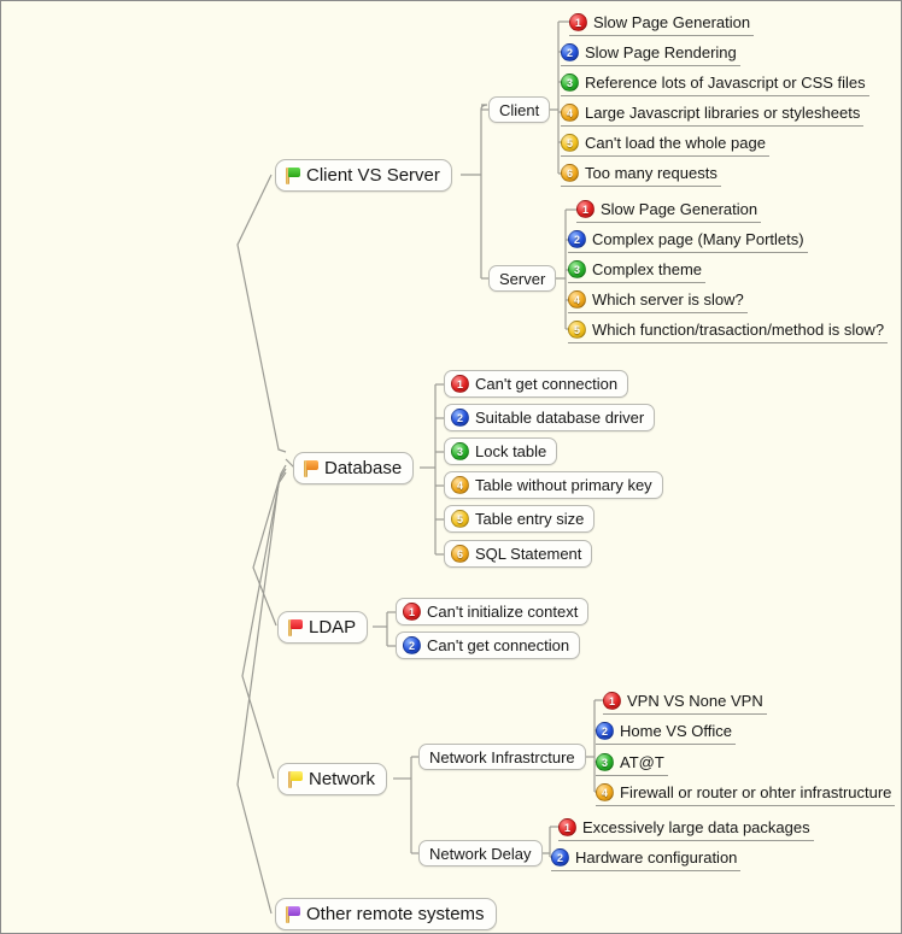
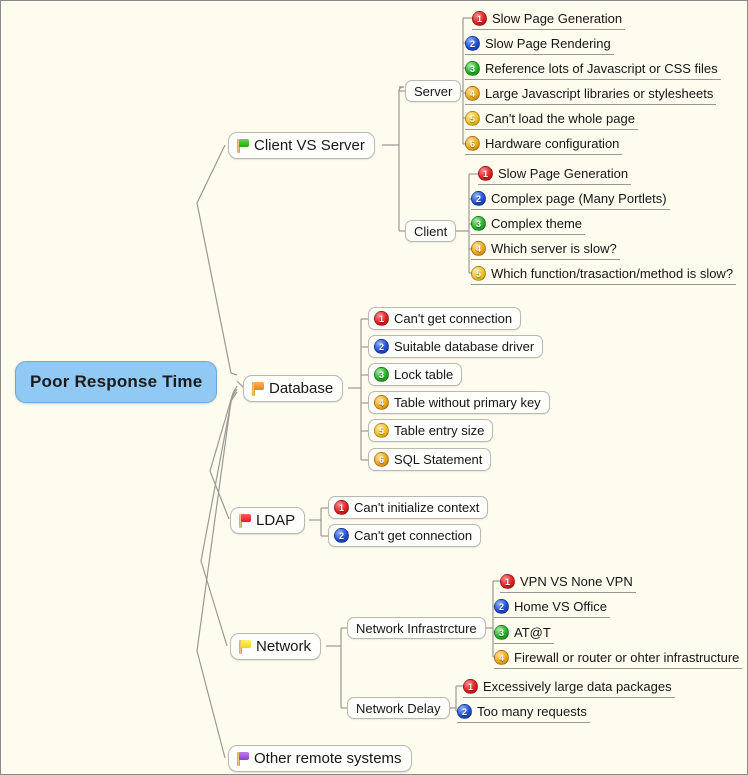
+ Poor Response Time
  Client VS Server
- Client
+ Server
  1
  Slow Page Generation
  2
  Slow Page Rendering
  3
  Reference lots of Javascript or CSS files
  4
  Large Javascript libraries or stylesheets
  5
  Can't load the whole page
  6
- Too many requests
+ Hardware configuration
- Server
+ Client
  1
  Slow Page Generation
  2
  Complex page (Many Portlets)
  3
  Complex theme
  4
  Which server is slow?
  5
  Which function/trasaction/method is slow?
  Database
  1
  Can't get connection
  2
  Suitable database driver
  3
  Lock table
  4
  Table without primary key
  5
  Table entry size
  6
  SQL Statement
  LDAP
  1
  Can't initialize context
  2
  Can't get connection
  Network
  Network Infrastrcture
  1
  VPN VS None VPN
  2
  Home VS Office
  3
  AT@T
  4
  Firewall or router or ohter infrastructure
  Network Delay
  1
  Excessively large data packages
  2
- Hardware configuration
+ Too many requests
  Other remote systems
